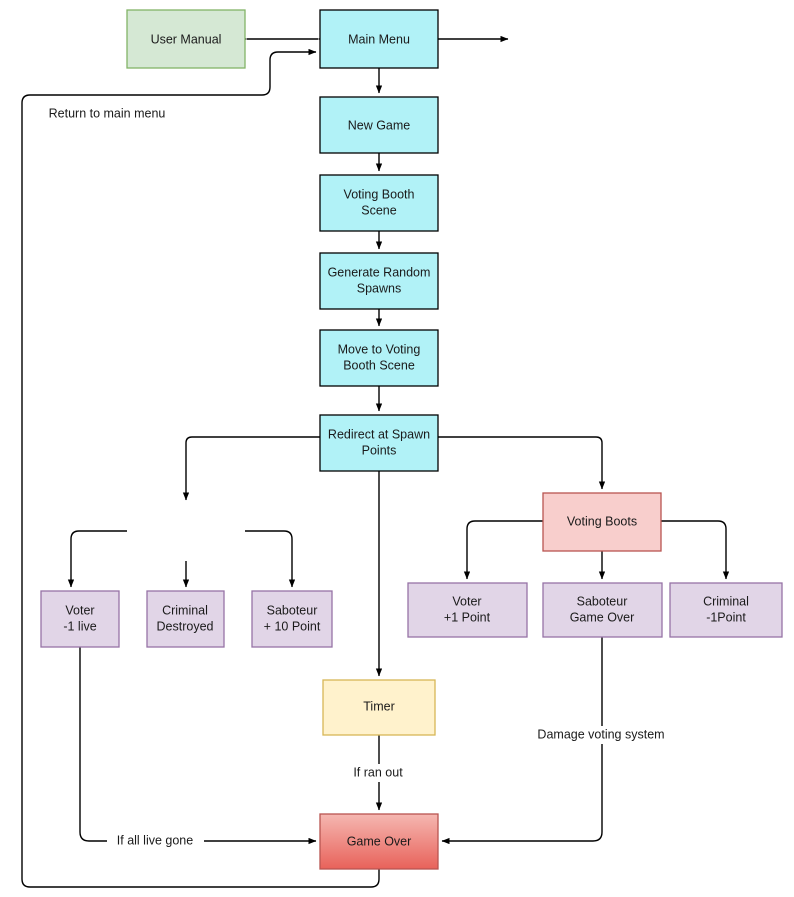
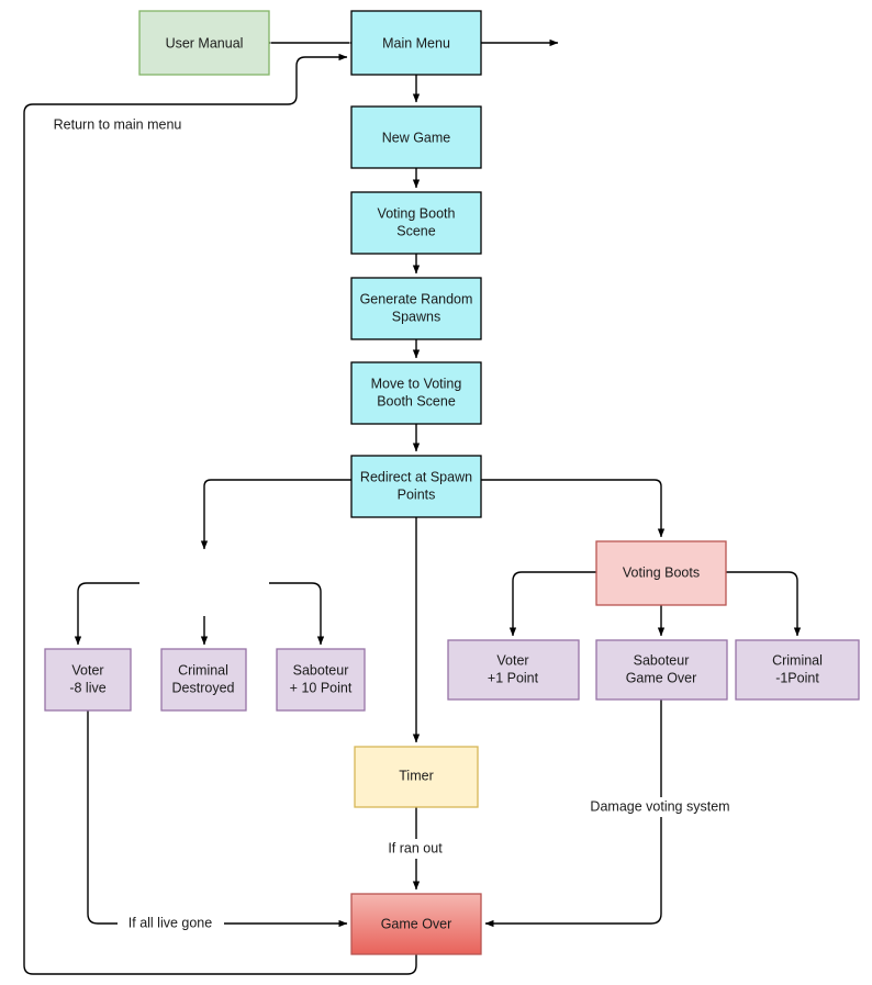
  User Manual
  Main Menu
  New Game
  Voting Booth
  Scene
  Generate Random
  Spawns
  Move to Voting
  Booth Scene
  Redirect at Spawn
  Points
  Voting Boots
  Voter
- -1 live
+ -8 live
  Criminal
  Destroyed
  Saboteur
  + 10 Point
  Voter
  +1 Point
  Saboteur
  Game Over
  Criminal
  -1Point
  Timer
  Game Over
  Return to main menu
  Damage voting system
  If ran out
  If all live gone
